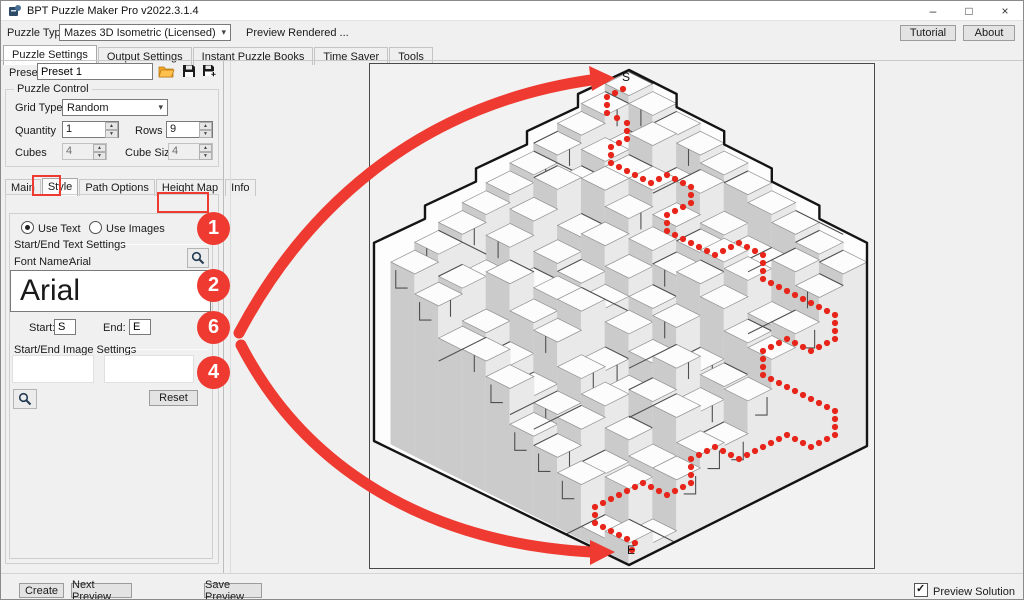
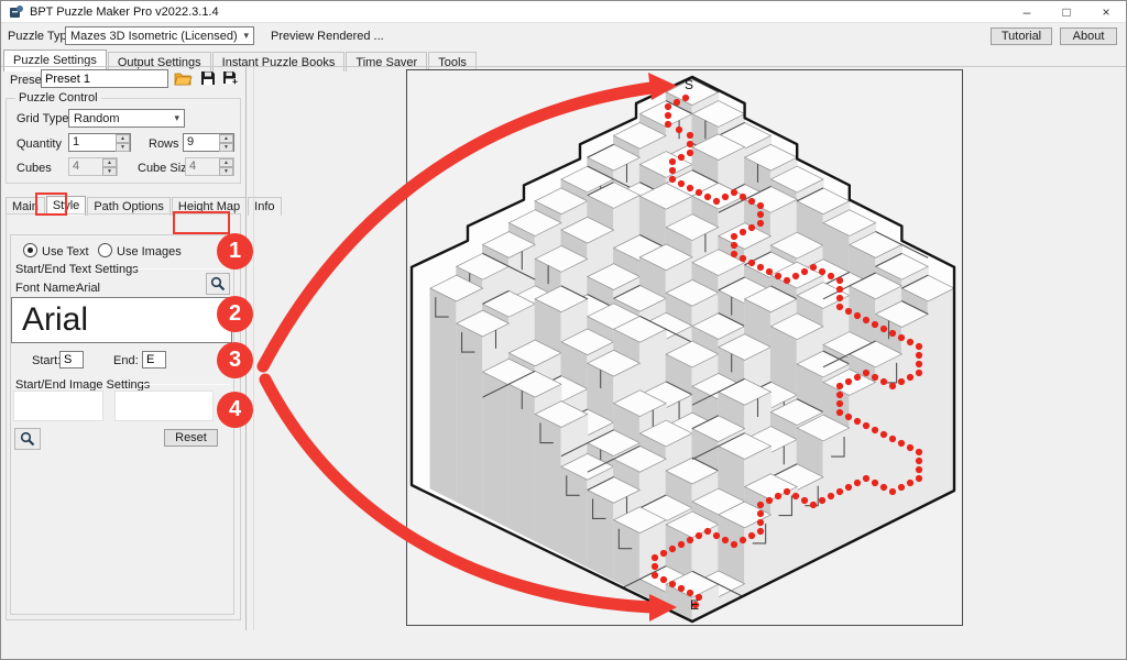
  BPT Puzzle Maker Pro v2022.3.1.4
  –
  □
  ×
  Puzzle Typ
  Mazes 3D Isometric (Licensed)
  ▾
  Preview Rendered ...
  Tutorial
  About
  Puzzle Settings Output Settings Instant Puzzle Books Time Saver Tools
  Prese
  Preset 1
  Puzzle Control
  Grid Type
  Random
  ▾
  Quantity
  1
  Rows
  9
  Cubes
  4
  Cube Siz
  4
  Main Style Path Options Height Map Info
  Use Text
  Use Images
  Start/End Text Settings
  Font Name:
  Arial
  Arial
  Start
  S
  End:
  E
  Start/End Image Settings
  Reset
  S
  E
  1
  2
- 6
+ 3
  4
- Create
- Next Preview
- Save Preview
- Preview Solution
